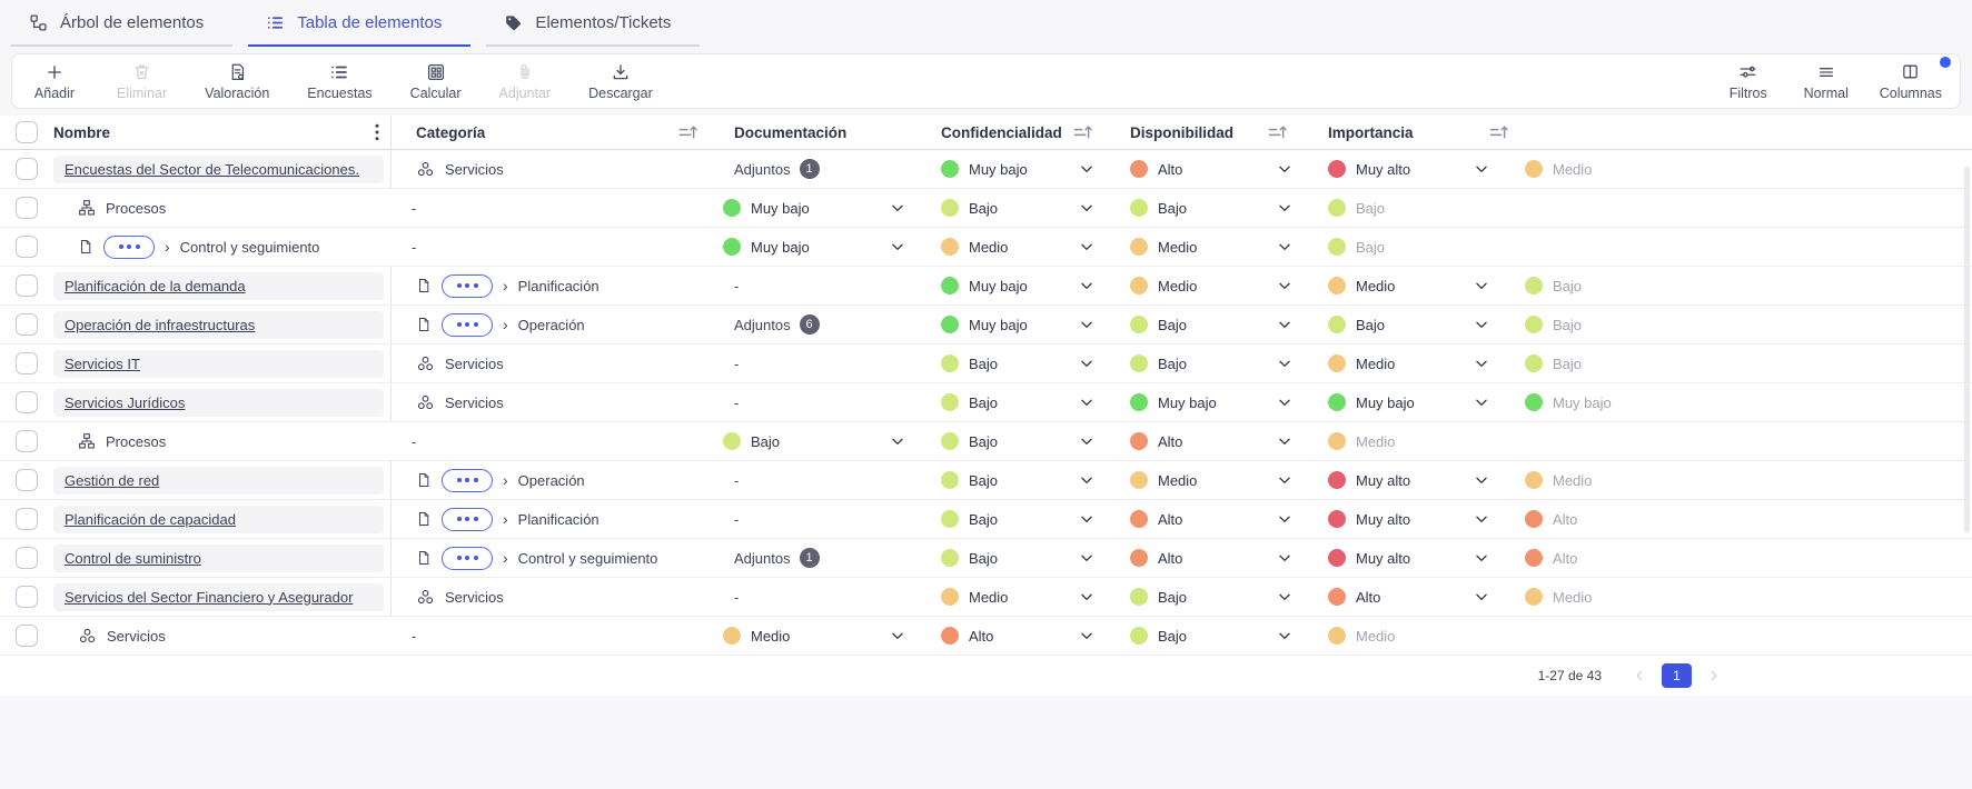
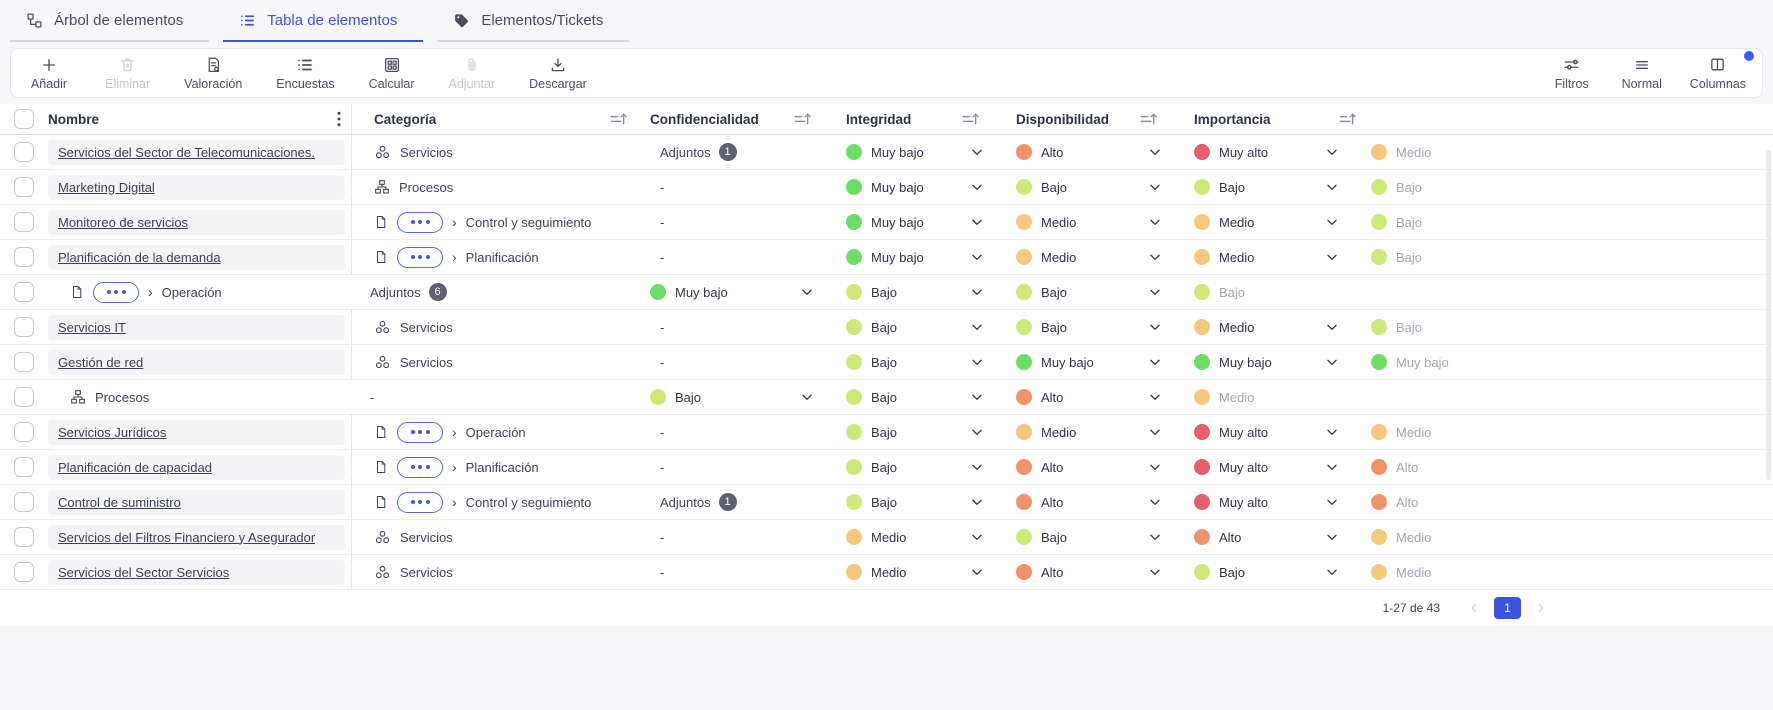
  Árbol de elementos
  Tabla de elementos
  Elementos/Tickets
  Añadir
  Eliminar
  Valoración
  Encuestas
  Calcular
  Adjuntar
  Descargar
  Filtros
  Normal
  Columnas
  Nombre
  Categoría
- Documentación
  Confidencialidad
+ Integridad
  Disponibilidad
  Importancia
- Encuestas del Sector de Telecomunicaciones.
+ Servicios del Sector de Telecomunicaciones.
  Servicios
  Adjuntos
  1
  Muy bajo
  Alto
  Muy alto
  Medio
+ Marketing Digital
  Procesos
  -
  Muy bajo
  Bajo
  Bajo
  Bajo
+ Monitoreo de servicios
  ›
  Control y seguimiento
  -
  Muy bajo
  Medio
  Medio
  Bajo
  Planificación de la demanda
  ›
  Planificación
  -
  Muy bajo
  Medio
  Medio
  Bajo
- Operación de infraestructuras
  ›
  Operación
  Adjuntos
  6
  Muy bajo
  Bajo
  Bajo
  Bajo
  Servicios IT
  Servicios
  -
  Bajo
  Bajo
  Medio
  Bajo
- Servicios Jurídicos
+ Gestión de red
  Servicios
  -
  Bajo
  Muy bajo
  Muy bajo
  Muy bajo
  Procesos
  -
  Bajo
  Bajo
  Alto
  Medio
- Gestión de red
+ Servicios Jurídicos
  ›
  Operación
  -
  Bajo
  Medio
  Muy alto
  Medio
  Planificación de capacidad
  ›
  Planificación
  -
  Bajo
  Alto
  Muy alto
  Alto
  Control de suministro
  ›
  Control y seguimiento
  Adjuntos
  1
  Bajo
  Alto
  Muy alto
  Alto
- Servicios del Sector Financiero y Asegurador
+ Servicios del Filtros Financiero y Asegurador
  Servicios
  -
  Medio
  Bajo
  Alto
  Medio
+ Servicios del Sector Servicios
  Servicios
  -
  Medio
  Alto
  Bajo
  Medio
  1-27 de 43
  1
